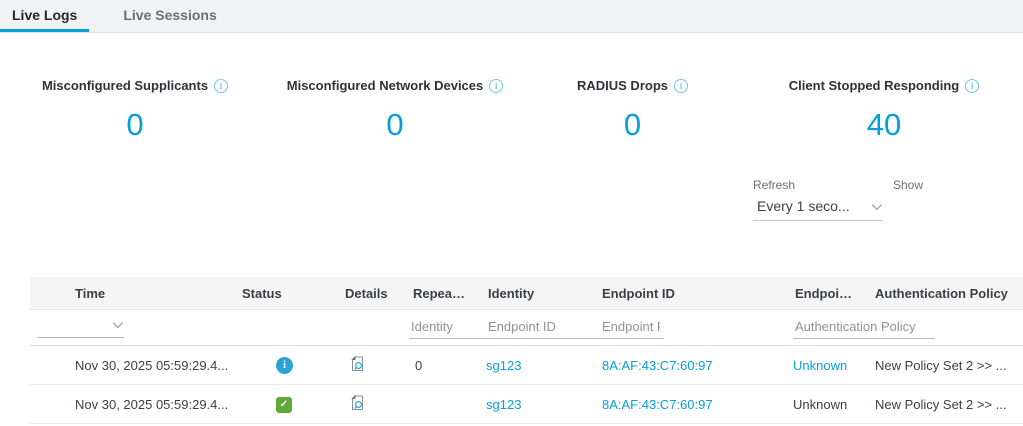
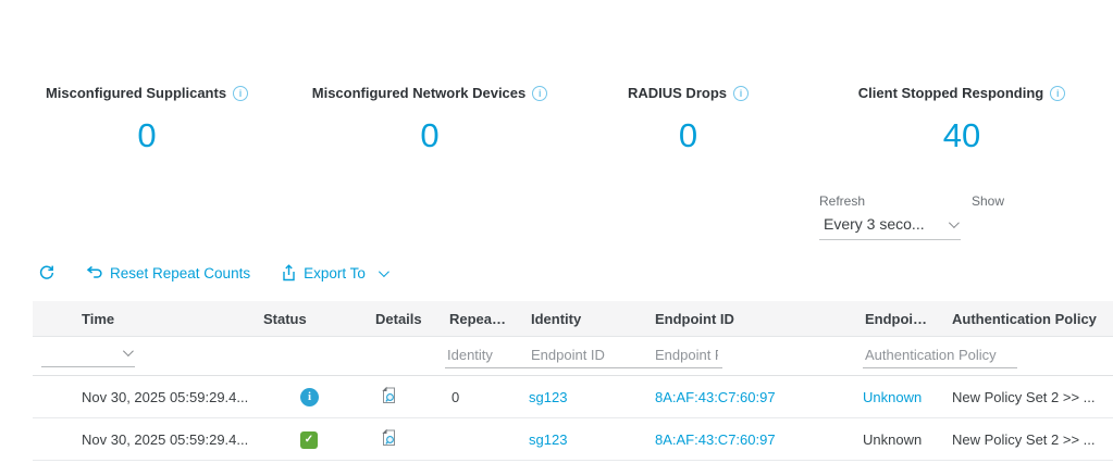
- Live Logs
- Live Sessions
  Misconfigured Supplicants
  i
  0
  Misconfigured Network Devices
  i
  0
  RADIUS Drops
  i
  0
  Client Stopped Responding
  i
  40
  Refresh
- Every 1 seco...
+ Every 3 seco...
  Show
+ Reset Repeat Counts
+ Export To
  Time
  Status
  Details
  Repeat Co
  Identity
  Endpoint ID
  Authentication Policy
  Identity
  Endpoint ID
  Authentication Policy
  Nov 30, 2025 05:59:29.4...
  i
  0
  sg123
  8A:AF:43:C7:60:97
  Unknown
  New Policy Set 2 >> ...
  Nov 30, 2025 05:59:29.4...
  ✓
  sg123
  8A:AF:43:C7:60:97
  Unknown
  New Policy Set 2 >> ...
